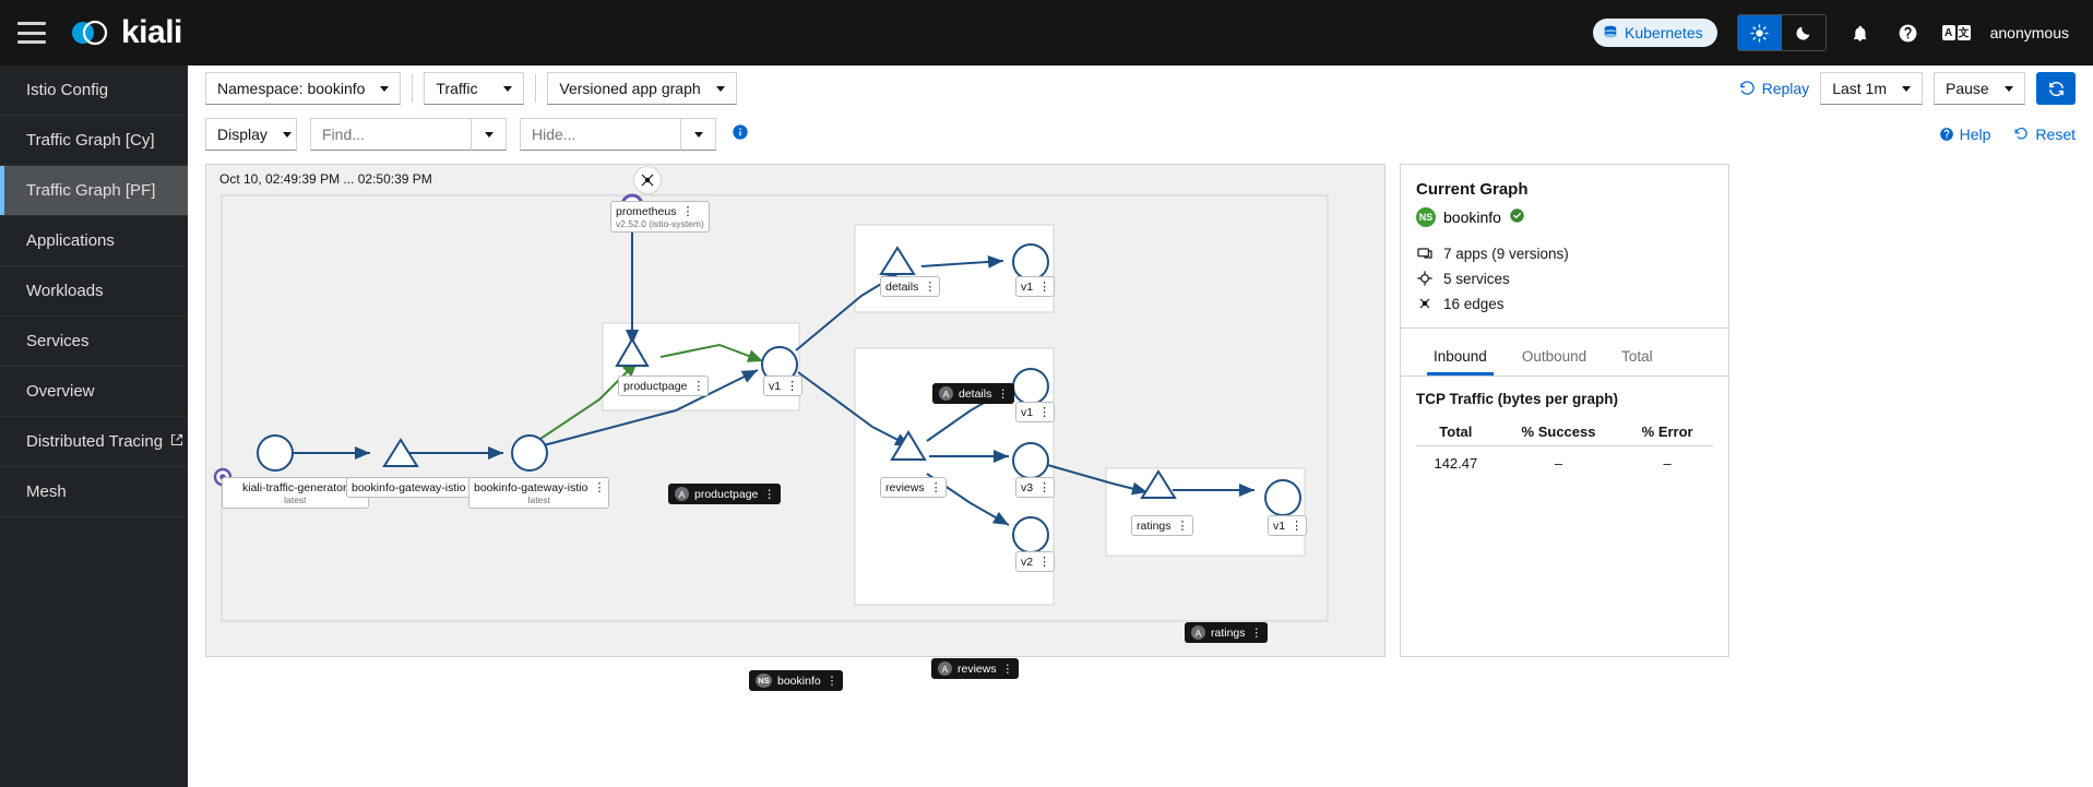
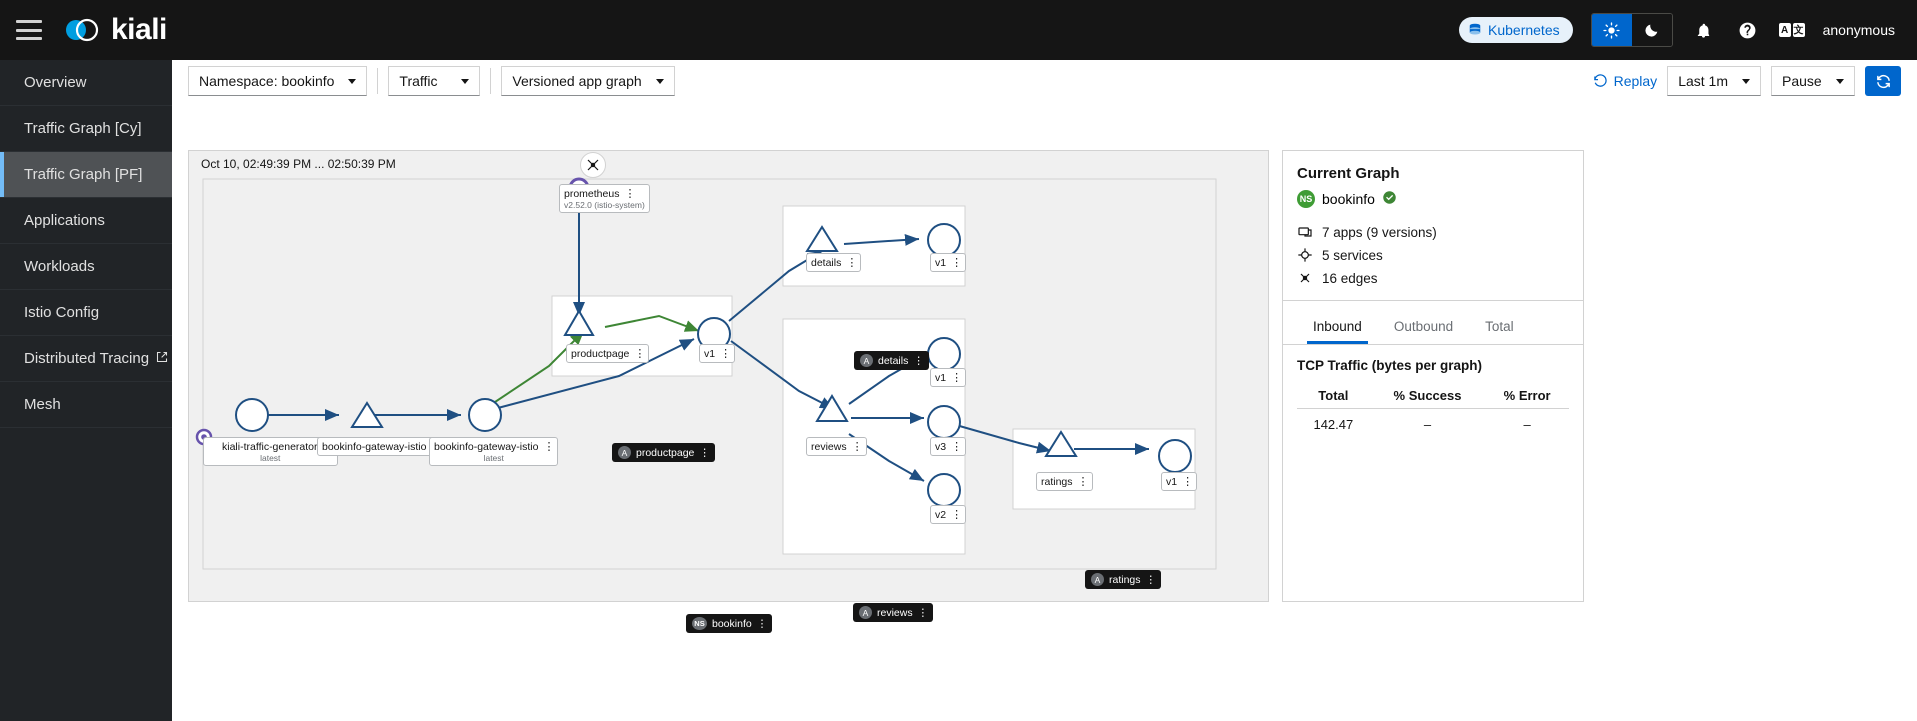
  kiali
  Kubernetes
  A
  文
  anonymous
- Istio Config
+ Overview
  Traffic Graph [Cy]
  Traffic Graph [PF]
  Applications
  Workloads
- Services
- Overview
+ Istio Config
  Distributed Tracing
  Mesh
  Namespace: bookinfo
  Traffic
  Versioned app graph
  Replay
  Last 1m
  Pause
- Display
- Find...
- Hide...
- Help
- Reset
  Oct 10, 02:49:39 PM ... 02:50:39 PM
  prometheus
  ⋮
  v2.52.0 (istio-system)
  details
  ⋮
  v1
  ⋮
  productpage
  ⋮
  v1
  ⋮
  reviews
  ⋮
  v1
  ⋮
  v3
  ⋮
  v2
  ⋮
  ratings
  ⋮
  v1
  ⋮
  kiali-traffic-generator
  latest
  bookinfo-gateway-istio
  bookinfo-gateway-istio
  ⋮
  latest
  A
  details
  ⋮
  A
  productpage
  ⋮
  A
  reviews
  ⋮
  A
  ratings
  ⋮
  NS
  bookinfo
  ⋮
  Current Graph
  NS
  bookinfo
  7 apps (9 versions)
  5 services
  16 edges
  Inbound
  Outbound
  Total
  TCP Traffic (bytes per graph)
  Total	% Success	% Error
  142.47	–	–
